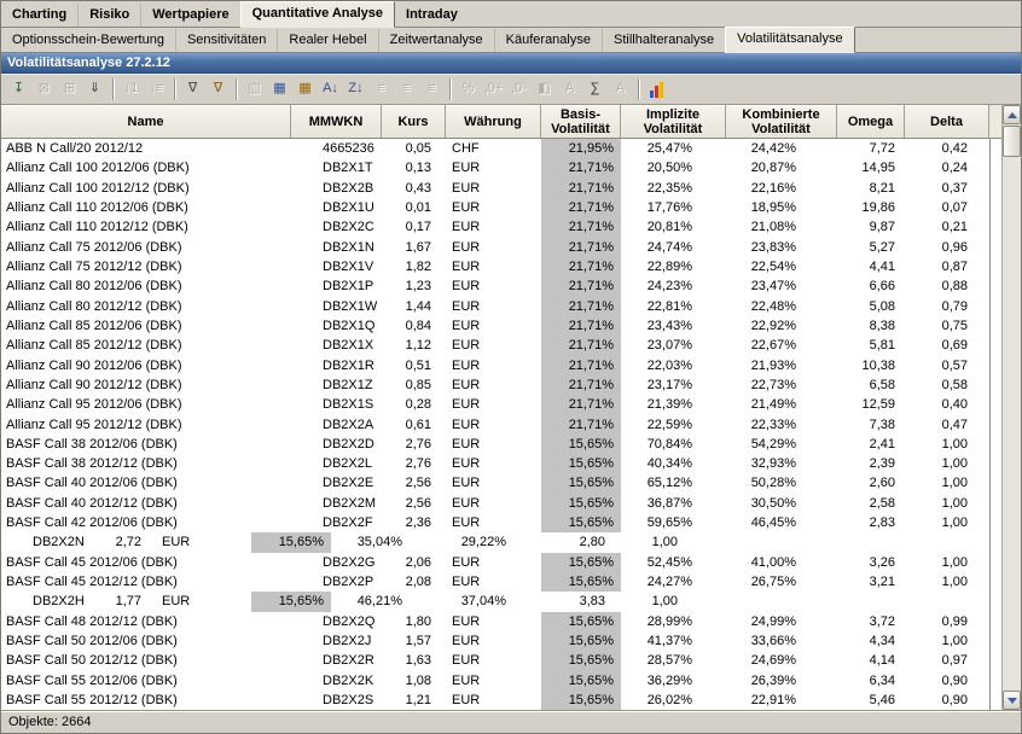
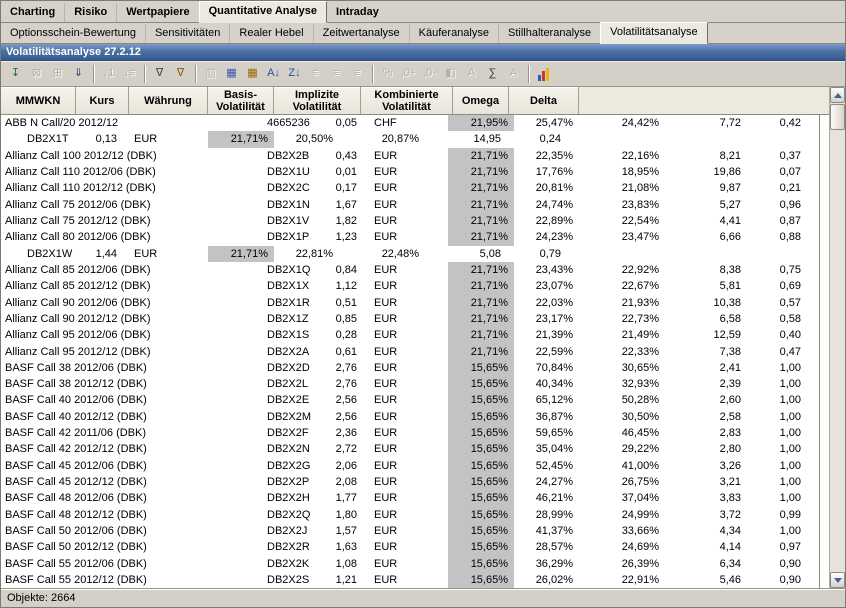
  Charting
  Risiko
  Wertpapiere
  Quantitative Analyse
  Intraday
  Optionsschein-Bewertung
  Sensitivitäten
  Realer Hebel
  Zeitwertanalyse
  Käuferanalyse
  Stillhalteranalyse
  Volatilitätsanalyse
  Volatilitätsanalyse 27.2.12
  ↧
  ⊠
  ⊞
  ⇓
  ↓1
  ↓≡
  ∇
  ∇
  ▥
  ▦
  ▦
  A↓
  Z↓
  ≡
  ≡
  ≡
  %
  ,0+
  ,0-
  ◧
  A
  ∑
  A
- Name
  MMWKN
  Kurs
  Währung
  Basis-
  Volatilität
  Implizite
  Volatilität
  Kombinierte
  Volatilität
  Omega
  Delta
  ABB N Call/20 2012/12
  4665236
  0,05
  CHF
  21,95%
  25,47%
  24,42%
  7,72
  0,42
- Allianz Call 100 2012/06 (DBK)
  DB2X1T
  0,13
  EUR
  21,71%
  20,50%
  20,87%
  14,95
  0,24
  Allianz Call 100 2012/12 (DBK)
  DB2X2B
  0,43
  EUR
  21,71%
  22,35%
  22,16%
  8,21
  0,37
  Allianz Call 110 2012/06 (DBK)
  DB2X1U
  0,01
  EUR
  21,71%
  17,76%
  18,95%
  19,86
  0,07
  Allianz Call 110 2012/12 (DBK)
  DB2X2C
  0,17
  EUR
  21,71%
  20,81%
  21,08%
  9,87
  0,21
  Allianz Call 75 2012/06 (DBK)
  DB2X1N
  1,67
  EUR
  21,71%
  24,74%
  23,83%
  5,27
  0,96
  Allianz Call 75 2012/12 (DBK)
  DB2X1V
  1,82
  EUR
  21,71%
  22,89%
  22,54%
  4,41
  0,87
  Allianz Call 80 2012/06 (DBK)
  DB2X1P
  1,23
  EUR
  21,71%
  24,23%
  23,47%
  6,66
  0,88
- Allianz Call 80 2012/12 (DBK)
  DB2X1W
  1,44
  EUR
  21,71%
  22,81%
  22,48%
  5,08
  0,79
  Allianz Call 85 2012/06 (DBK)
  DB2X1Q
  0,84
  EUR
  21,71%
  23,43%
  22,92%
  8,38
  0,75
  Allianz Call 85 2012/12 (DBK)
  DB2X1X
  1,12
  EUR
  21,71%
  23,07%
  22,67%
  5,81
  0,69
  Allianz Call 90 2012/06 (DBK)
  DB2X1R
  0,51
  EUR
  21,71%
  22,03%
  21,93%
  10,38
  0,57
  Allianz Call 90 2012/12 (DBK)
  DB2X1Z
  0,85
  EUR
  21,71%
  23,17%
  22,73%
  6,58
  0,58
  Allianz Call 95 2012/06 (DBK)
  DB2X1S
  0,28
  EUR
  21,71%
  21,39%
  21,49%
  12,59
  0,40
  Allianz Call 95 2012/12 (DBK)
  DB2X2A
  0,61
  EUR
  21,71%
  22,59%
  22,33%
  7,38
  0,47
  BASF Call 38 2012/06 (DBK)
  DB2X2D
  2,76
  EUR
  15,65%
  70,84%
- 54,29%
+ 30,65%
  2,41
  1,00
  BASF Call 38 2012/12 (DBK)
  DB2X2L
  2,76
  EUR
  15,65%
  40,34%
  32,93%
  2,39
  1,00
  BASF Call 40 2012/06 (DBK)
  DB2X2E
  2,56
  EUR
  15,65%
  65,12%
  50,28%
  2,60
  1,00
  BASF Call 40 2012/12 (DBK)
  DB2X2M
  2,56
  EUR
  15,65%
  36,87%
  30,50%
  2,58
  1,00
- BASF Call 42 2012/06 (DBK)
+ BASF Call 42 2011/06 (DBK)
  DB2X2F
  2,36
  EUR
  15,65%
  59,65%
  46,45%
  2,83
  1,00
+ BASF Call 42 2012/12 (DBK)
  DB2X2N
  2,72
  EUR
  15,65%
  35,04%
  29,22%
  2,80
  1,00
  BASF Call 45 2012/06 (DBK)
  DB2X2G
  2,06
  EUR
  15,65%
  52,45%
  41,00%
  3,26
  1,00
  BASF Call 45 2012/12 (DBK)
  DB2X2P
  2,08
  EUR
  15,65%
  24,27%
  26,75%
  3,21
  1,00
+ BASF Call 48 2012/06 (DBK)
  DB2X2H
  1,77
  EUR
  15,65%
  46,21%
  37,04%
  3,83
  1,00
  BASF Call 48 2012/12 (DBK)
  DB2X2Q
  1,80
  EUR
  15,65%
  28,99%
  24,99%
  3,72
  0,99
  BASF Call 50 2012/06 (DBK)
  DB2X2J
  1,57
  EUR
  15,65%
  41,37%
  33,66%
  4,34
  1,00
  BASF Call 50 2012/12 (DBK)
  DB2X2R
  1,63
  EUR
  15,65%
  28,57%
  24,69%
  4,14
  0,97
  BASF Call 55 2012/06 (DBK)
  DB2X2K
  1,08
  EUR
  15,65%
  36,29%
  26,39%
  6,34
  0,90
  BASF Call 55 2012/12 (DBK)
  DB2X2S
  1,21
  EUR
  15,65%
  26,02%
  22,91%
  5,46
  0,90
  Objekte: 2664
